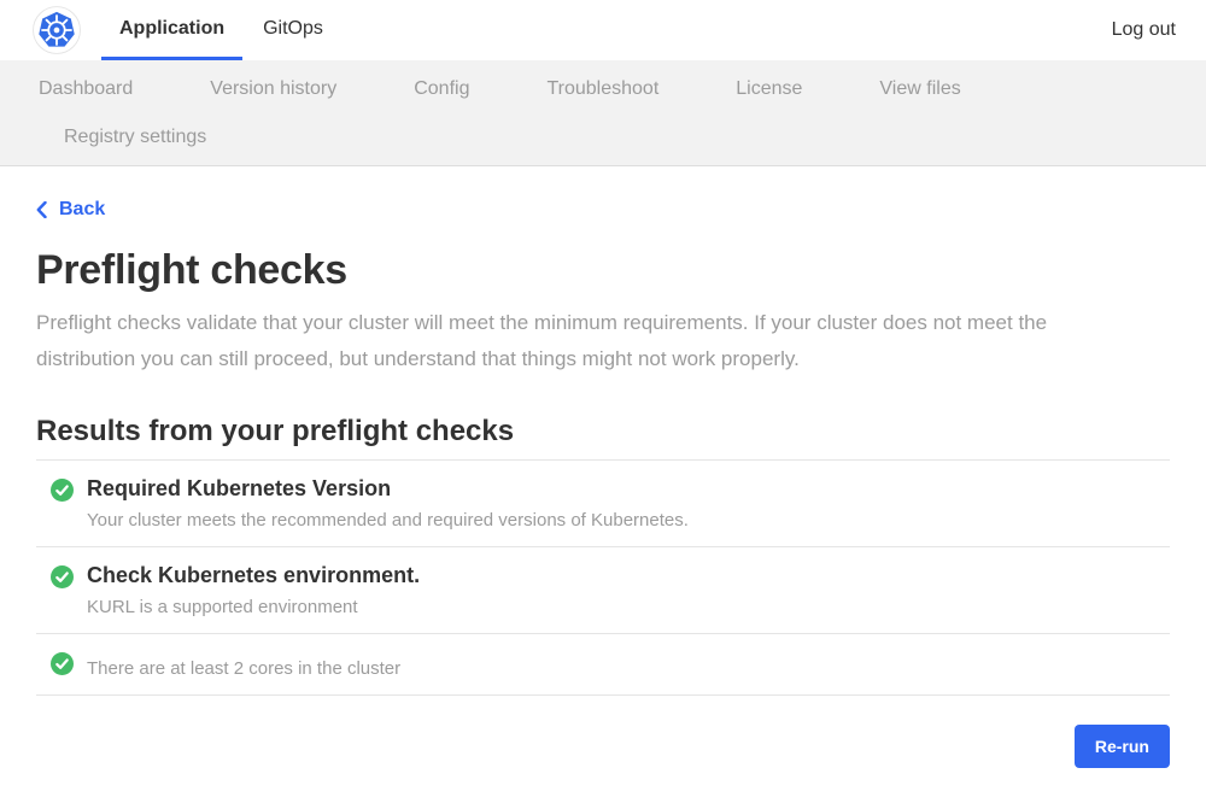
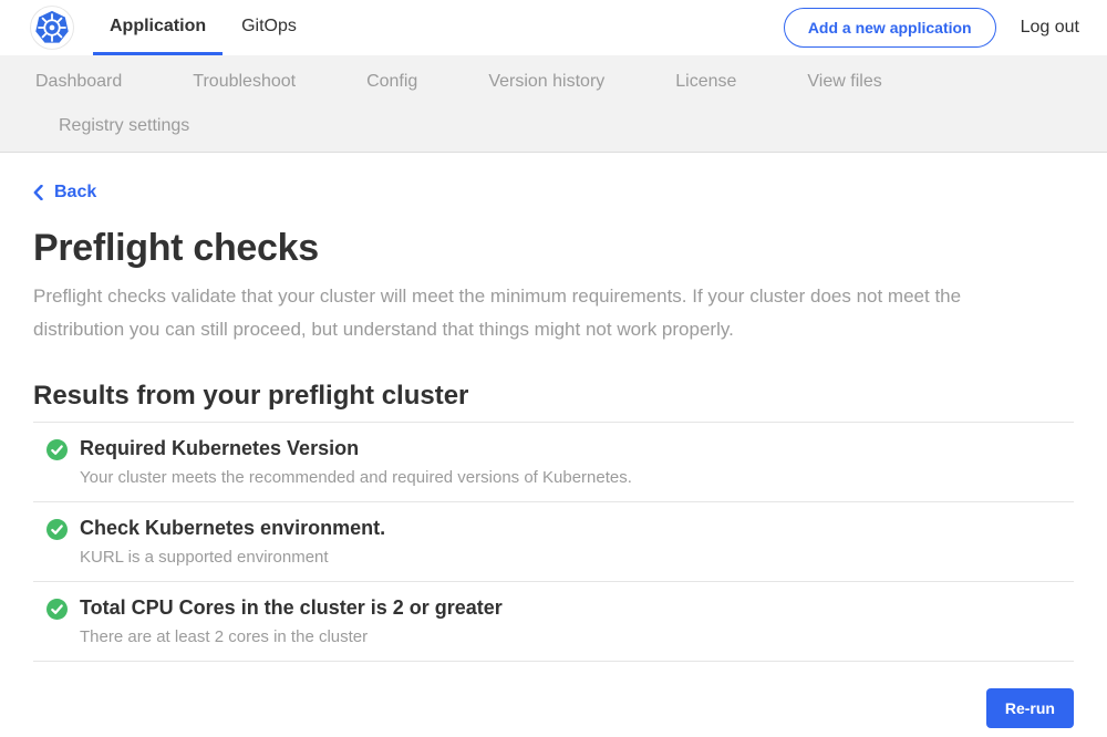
  Application
  GitOps
+ Add a new application
  Log out
  Dashboard
- Version history
+ Troubleshoot
  Config
- Troubleshoot
+ Version history
  License
  View files
  Registry settings
  Back
  Preflight checks
  Preflight checks validate that your cluster will meet the minimum requirements. If your cluster does not meet the distribution you can still proceed, but understand that things might not work properly.
- Results from your preflight checks
+ Results from your preflight cluster
  Required Kubernetes Version
  Your cluster meets the recommended and required versions of Kubernetes.
  Check Kubernetes environment.
  KURL is a supported environment
+ Total CPU Cores in the cluster is 2 or greater
  There are at least 2 cores in the cluster
  Re-run
